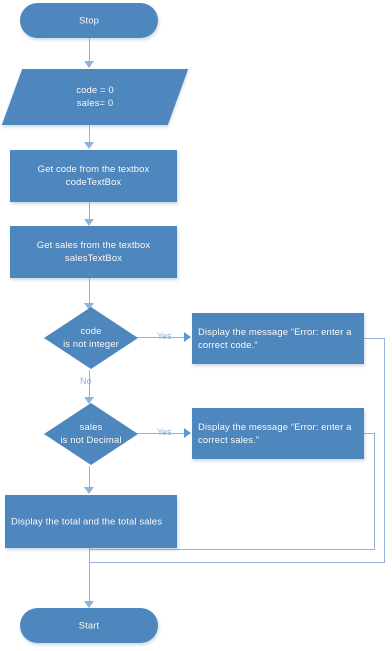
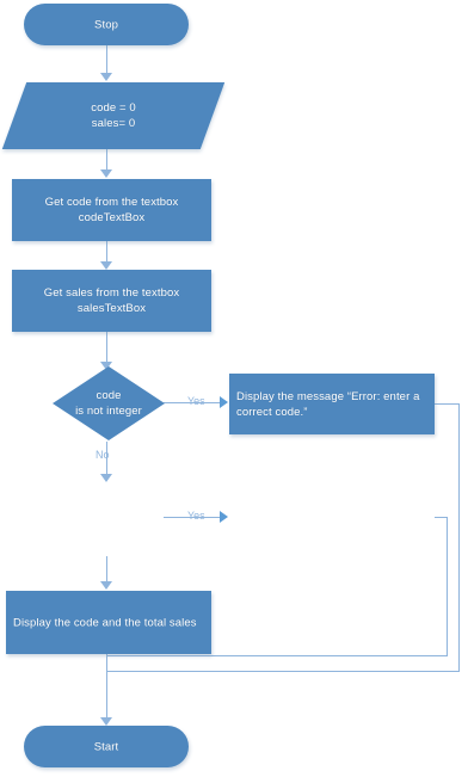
  Yes
  No
  Yes
  Stop
  code = 0
  sales= 0
  Get code from the textbox
  codeTextBox
  Get sales from the textbox
  salesTextBox
  code
  is not integer
  Display the message “Error: enter a correct code.”
- sales
- is not Decimal
- Display the message “Error: enter a correct sales.”
- Display the total and the total sales
+ Display the code and the total sales
  Start
